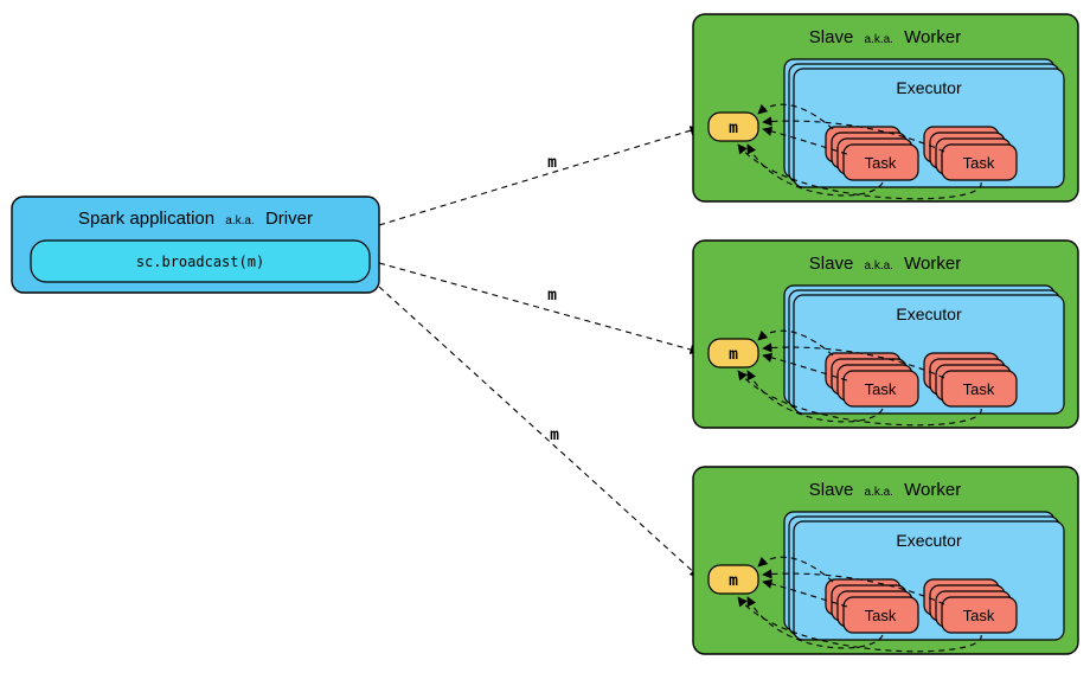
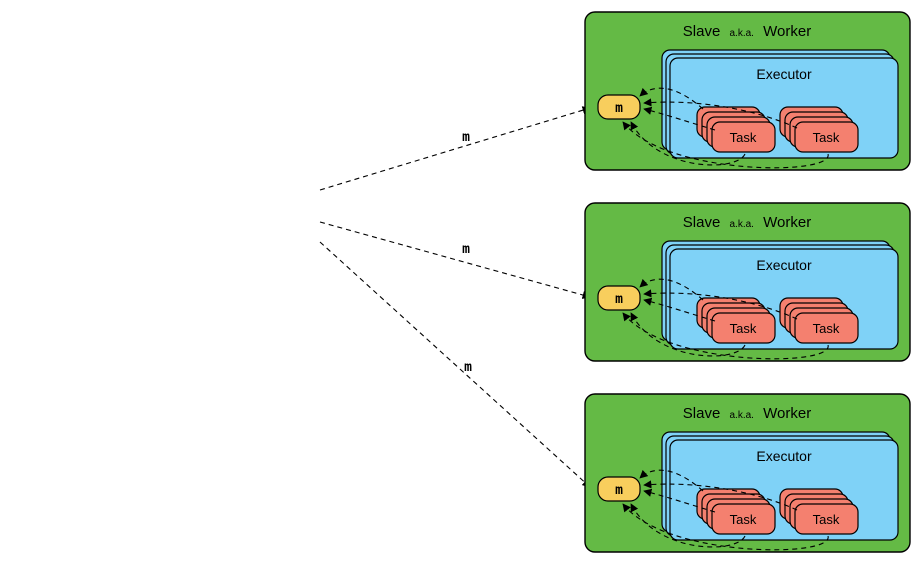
- Spark application a.k.a. Driver
- sc.broadcast(m)
  m
  m
  m
  Slave a.k.a. Worker
  Executor
  Task
  Task
  m
  Slave a.k.a. Worker
  Executor
  Task
  Task
  m
  Slave a.k.a. Worker
  Executor
  Task
  Task
  m
